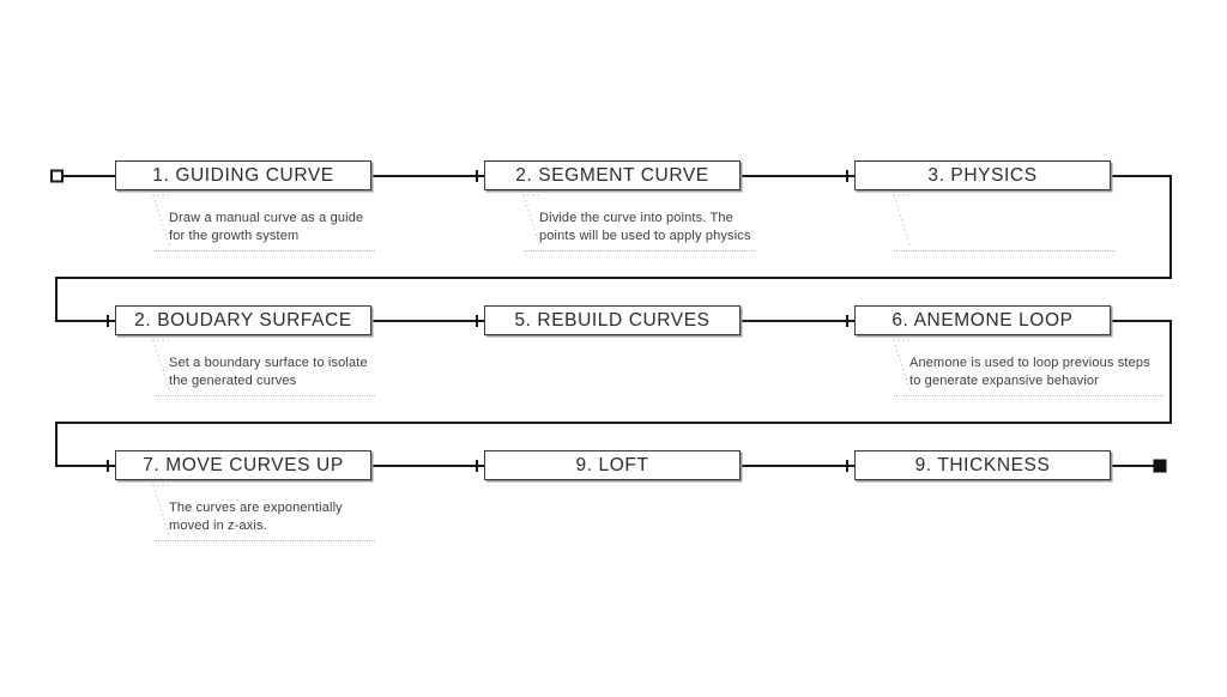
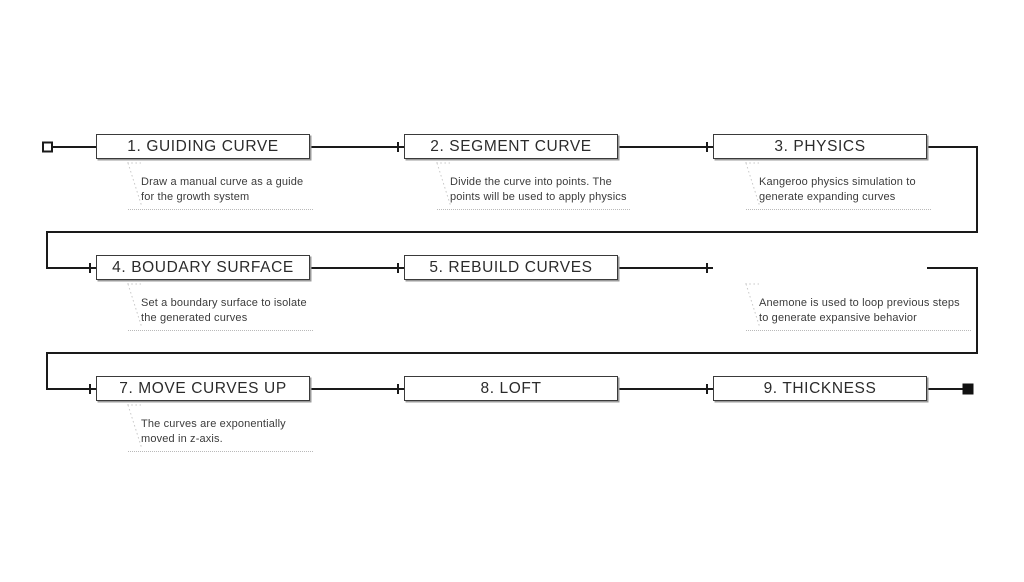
  1. GUIDING CURVE
  Draw a manual curve as a guide
  for the growth system
  2. SEGMENT CURVE
  Divide the curve into points. The
  points will be used to apply physics
  3. PHYSICS
+ Kangeroo physics simulation to
+ generate expanding curves
- 2. BOUDARY SURFACE
+ 4. BOUDARY SURFACE
  Set a boundary surface to isolate
  the generated curves
  5. REBUILD CURVES
- 6. ANEMONE LOOP
  Anemone is used to loop previous steps
  to generate expansive behavior
  7. MOVE CURVES UP
  The curves are exponentially
  moved in z-axis.
- 9. LOFT
+ 8. LOFT
  9. THICKNESS
